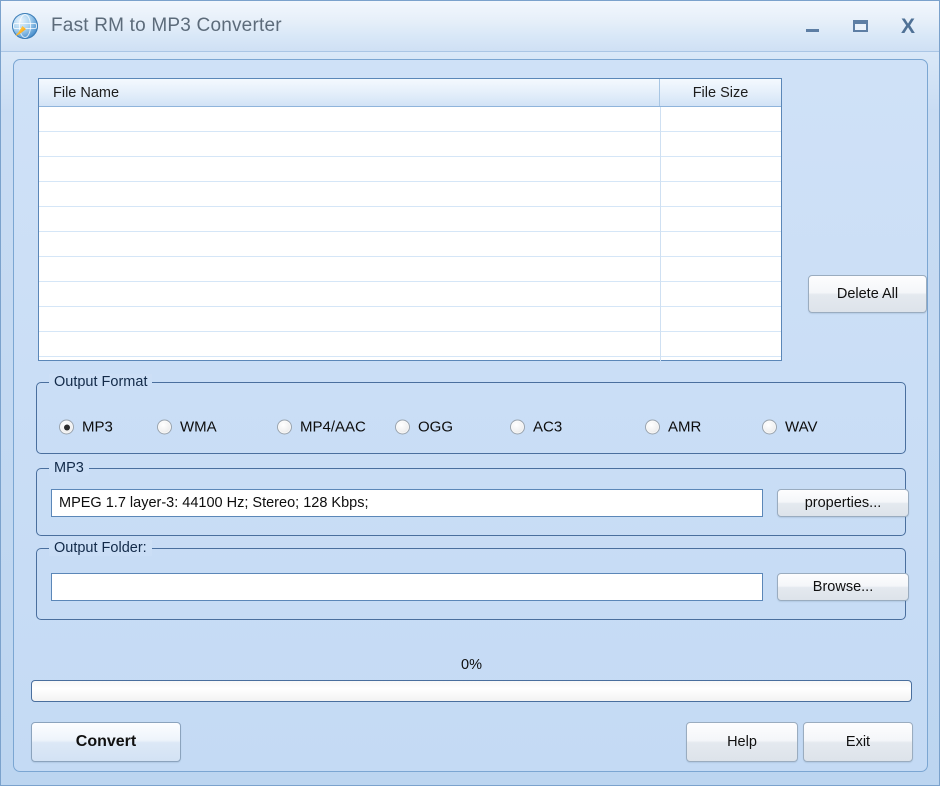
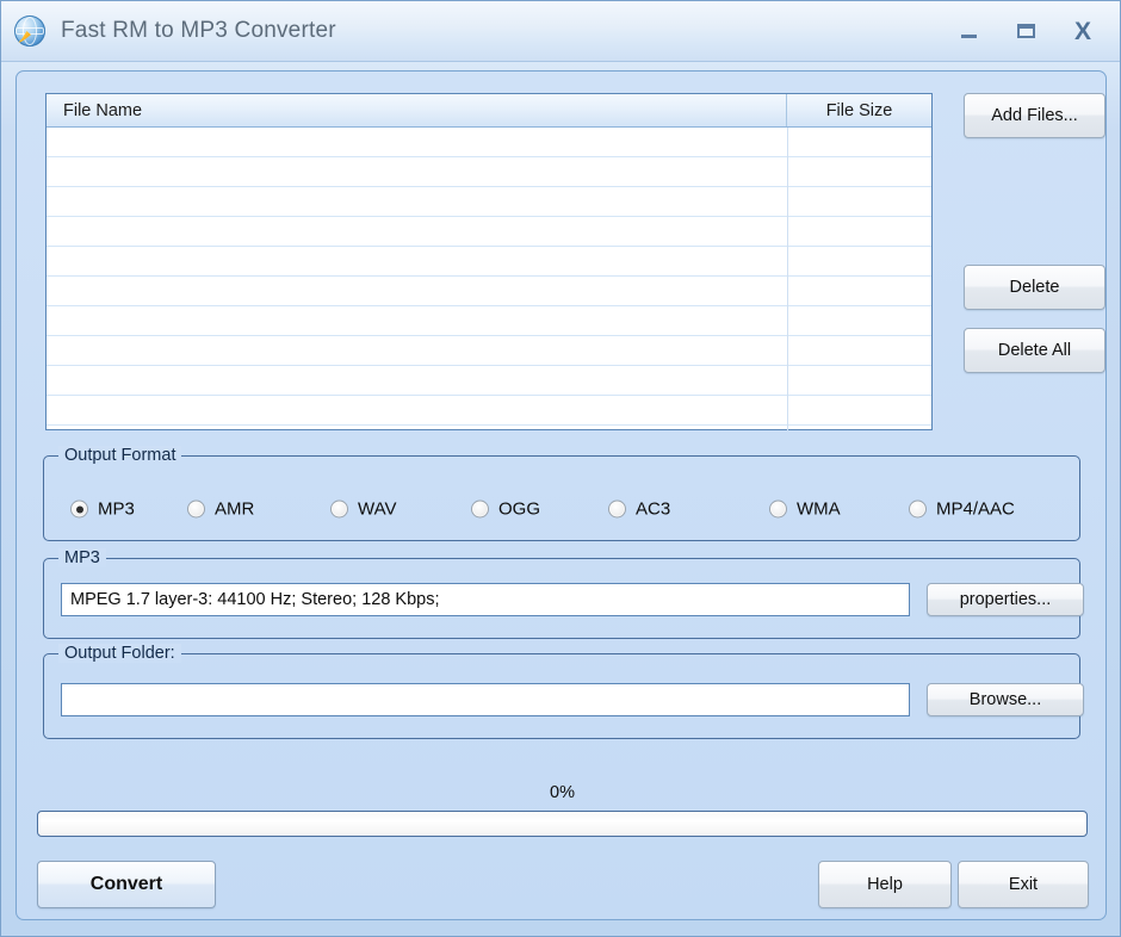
  Fast RM to MP3 Converter
  X
  File Name
  File Size
+ Add Files...
+ Delete
  Delete All
  Output Format
  MP3
- WMA
+ AMR
- MP4/AAC
+ WAV
  OGG
  AC3
- AMR
+ WMA
- WAV
+ MP4/AAC
  MP3
  MPEG 1.7 layer-3: 44100 Hz; Stereo; 128 Kbps;
  properties...
  Output Folder:
  Browse...
  0%
  Convert
  Help
  Exit
